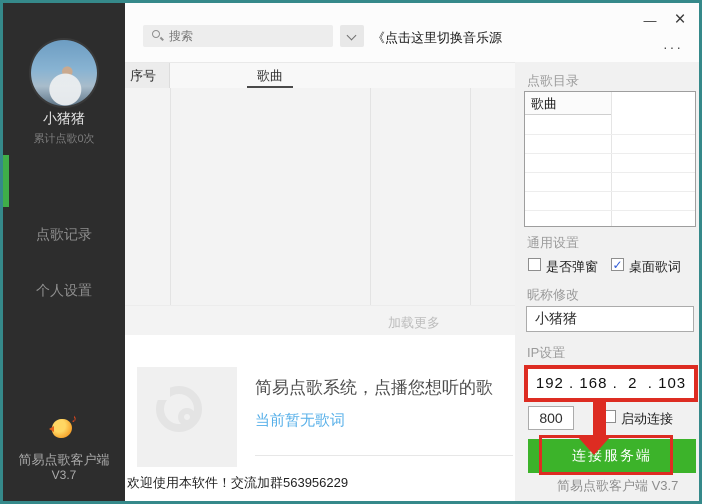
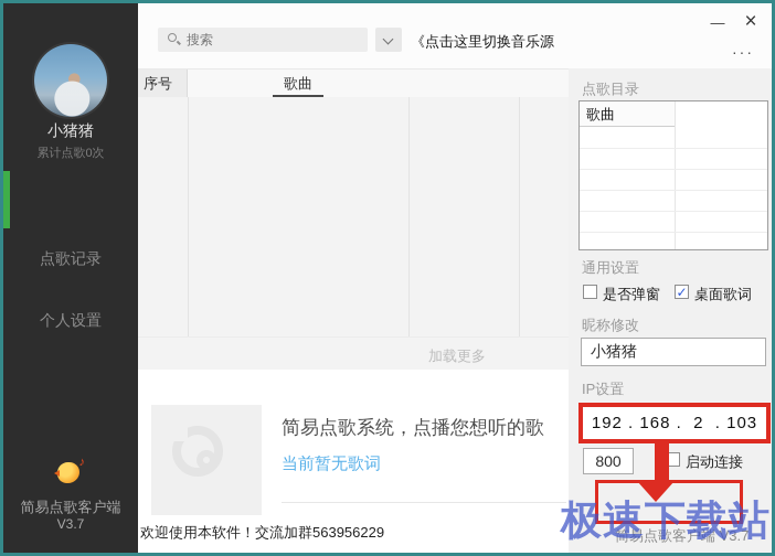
  小猪猪
  累计点歌0次
  点歌记录
  个人设置
  ♪
  简易点歌客户端
  V3.7
  搜索
  《点击这里切换音乐源
  —
  ×
  ···
  序号
  歌曲
  加载更多
  简易点歌系统，点播您想听的歌
  当前暂无歌词
  欢迎使用本软件！交流加群563956229
  点歌目录
  歌曲
  通用设置
  是否弹窗
  ✓
  桌面歌词
  昵称修改
  小猪猪
  IP设置
  192 . 168 . 2 . 103
  800
  启动连接
- 连接服务端
  简易点歌客户端 V3.7
+ 极速下载站
